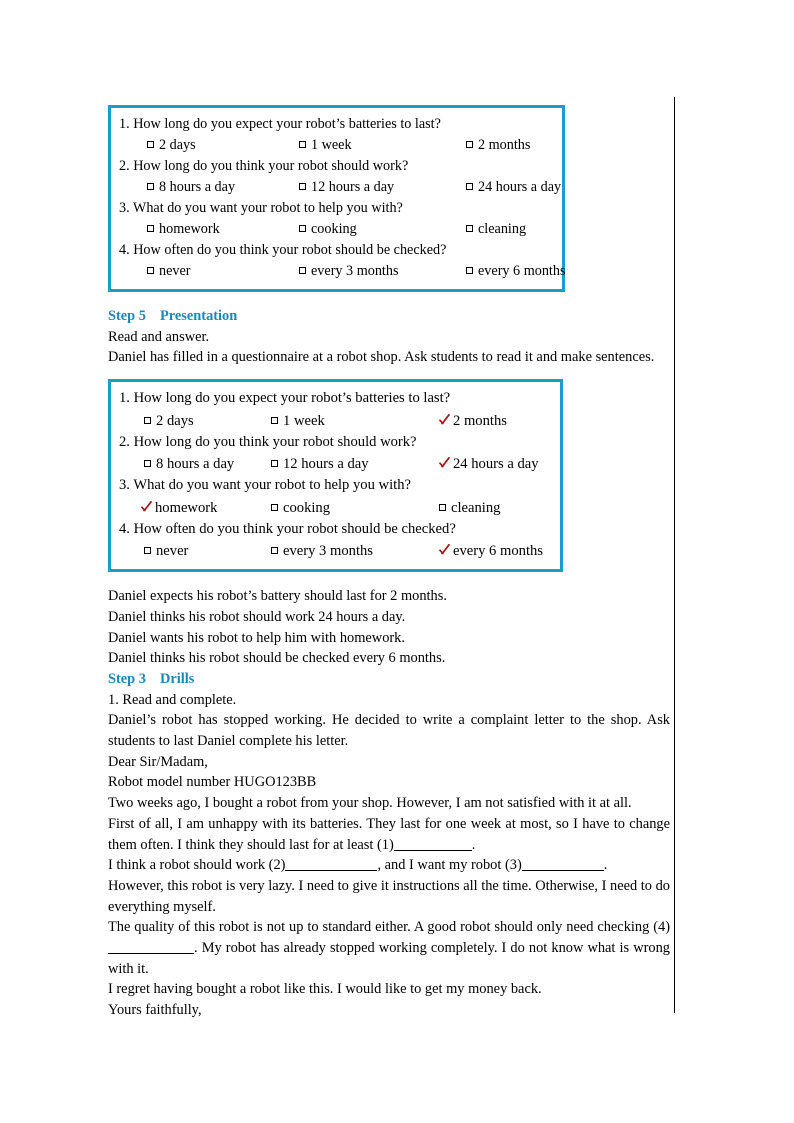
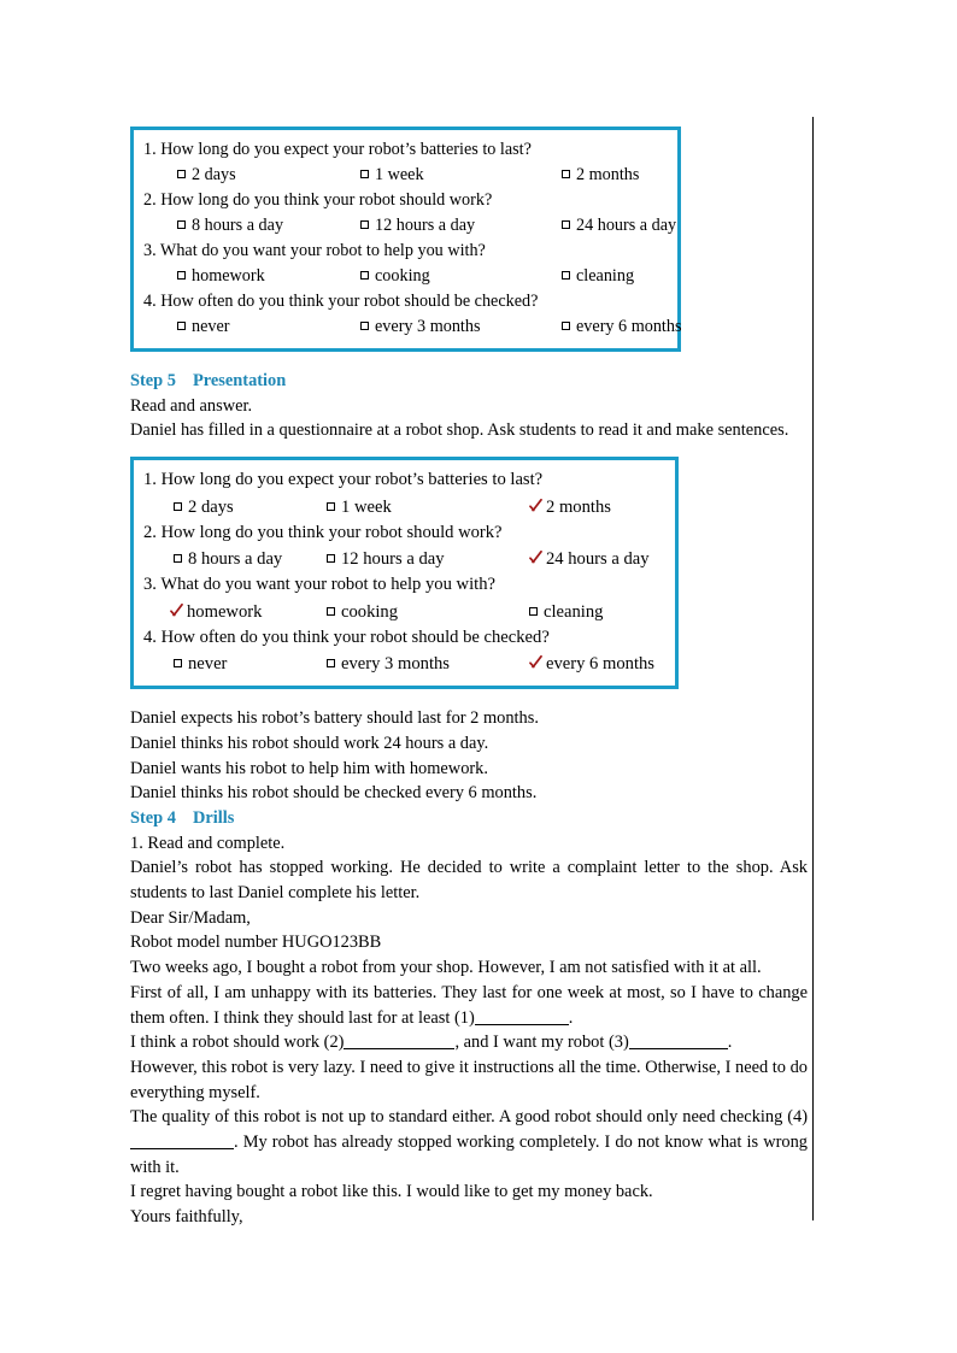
  1. How long do you expect your robot’s batteries to last?
  2 days
  1 week
  2 months
  2. How long do you think your robot should work?
  8 hours a day
  12 hours a day
  24 hours a day
  3. What do you want your robot to help you with?
  homework
  cooking
  cleaning
  4. How often do you think your robot should be checked?
  never
  every 3 months
  every 6 months
  Step 5 Presentation
  Read and answer.
  Daniel has filled in a questionnaire at a robot shop. Ask students to read it and make sentences.
  1. How long do you expect your robot’s batteries to last?
  2 days
  1 week
  2 months
  2. How long do you think your robot should work?
  8 hours a day
  12 hours a day
  24 hours a day
  3. What do you want your robot to help you with?
  homework
  cooking
  cleaning
  4. How often do you think your robot should be checked?
  never
  every 3 months
  every 6 months
  Daniel expects his robot’s battery should last for 2 months.
  Daniel thinks his robot should work 24 hours a day.
  Daniel wants his robot to help him with homework.
  Daniel thinks his robot should be checked every 6 months.
- Step 3 Drills
+ Step 4 Drills
  1. Read and complete.
  Daniel’s robot has stopped working. He decided to write a complaint letter to the shop. Ask students to last Daniel complete his letter.
  Dear Sir/Madam,
  Robot model number HUGO123BB
  Two weeks ago, I bought a robot from your shop. However, I am not satisfied with it at all.
  First of all, I am unhappy with its batteries. They last for one week at most, so I have to change them often. I think they should last for at least (1) .
  I think a robot should work (2) , and I want my robot (3) .
  However, this robot is very lazy. I need to give it instructions all the time. Otherwise, I need to do everything myself.
  The quality of this robot is not up to standard either. A good robot should only need checking (4). My robot has already stopped working completely. I do not know what is wrong with it.
  I regret having bought a robot like this. I would like to get my money back.
  Yours faithfully,
